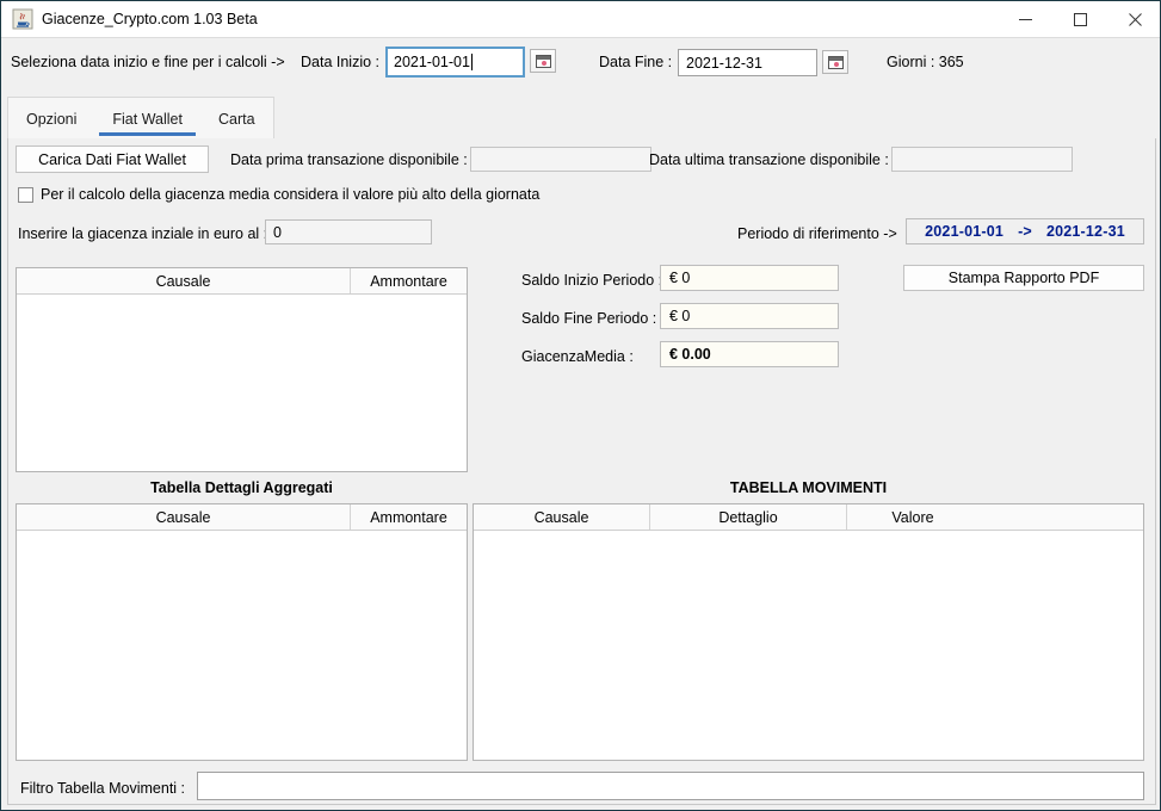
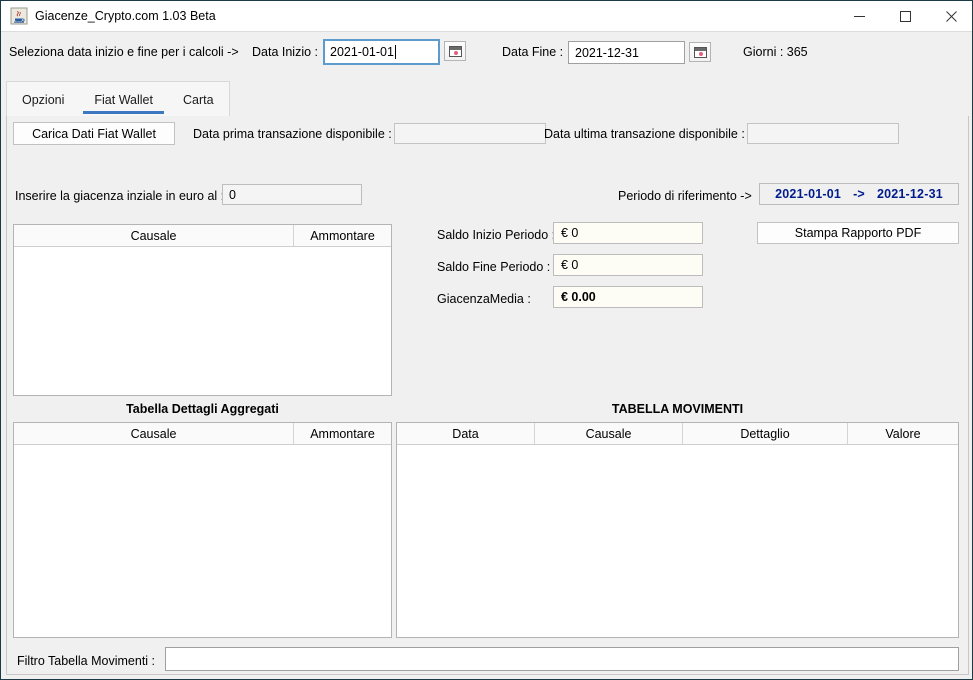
  Giacenze_Crypto.com 1.03 Beta
  Seleziona data inizio e fine per i calcoli ->
  Data Inizio :
  2021-01-01
  Data Fine :
  2021-12-31
  Giorni : 365
  Opzioni
  Fiat Wallet
  Carta
  Carica Dati Fiat Wallet
  Data prima transazione disponibile :
  Data ultima transazione disponibile :
- Per il calcolo della giacenza media considera il valore più alto della giornata
  Inserire la giacenza inziale in euro al
  0
  Periodo di riferimento ->
  2021-01-01
  ->
  2021-12-31
  Causale
  Ammontare
  Saldo Inizio Periodo
  € 0
  Saldo Fine Periodo :
  € 0
  GiacenzaMedia :
  € 0.00
  Stampa Rapporto PDF
  Tabella Dettagli Aggregati
  TABELLA MOVIMENTI
  Causale
  Ammontare
+ Data
  Causale
  Dettaglio
  Valore
  Filtro Tabella Movimenti :
